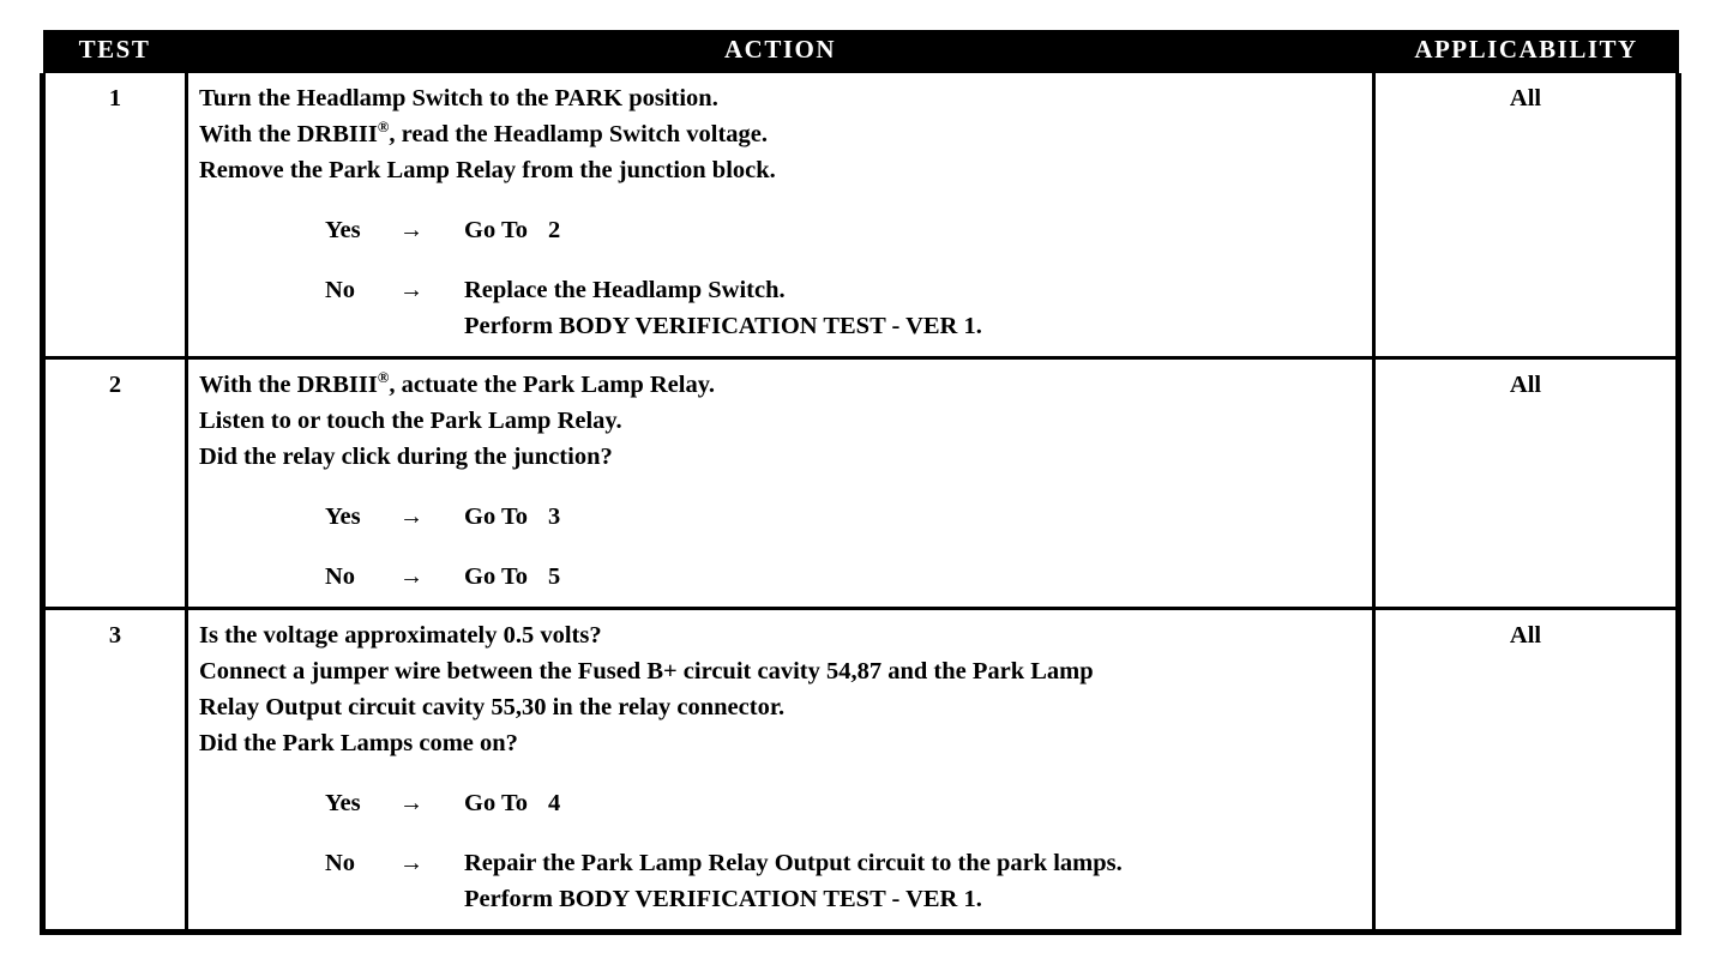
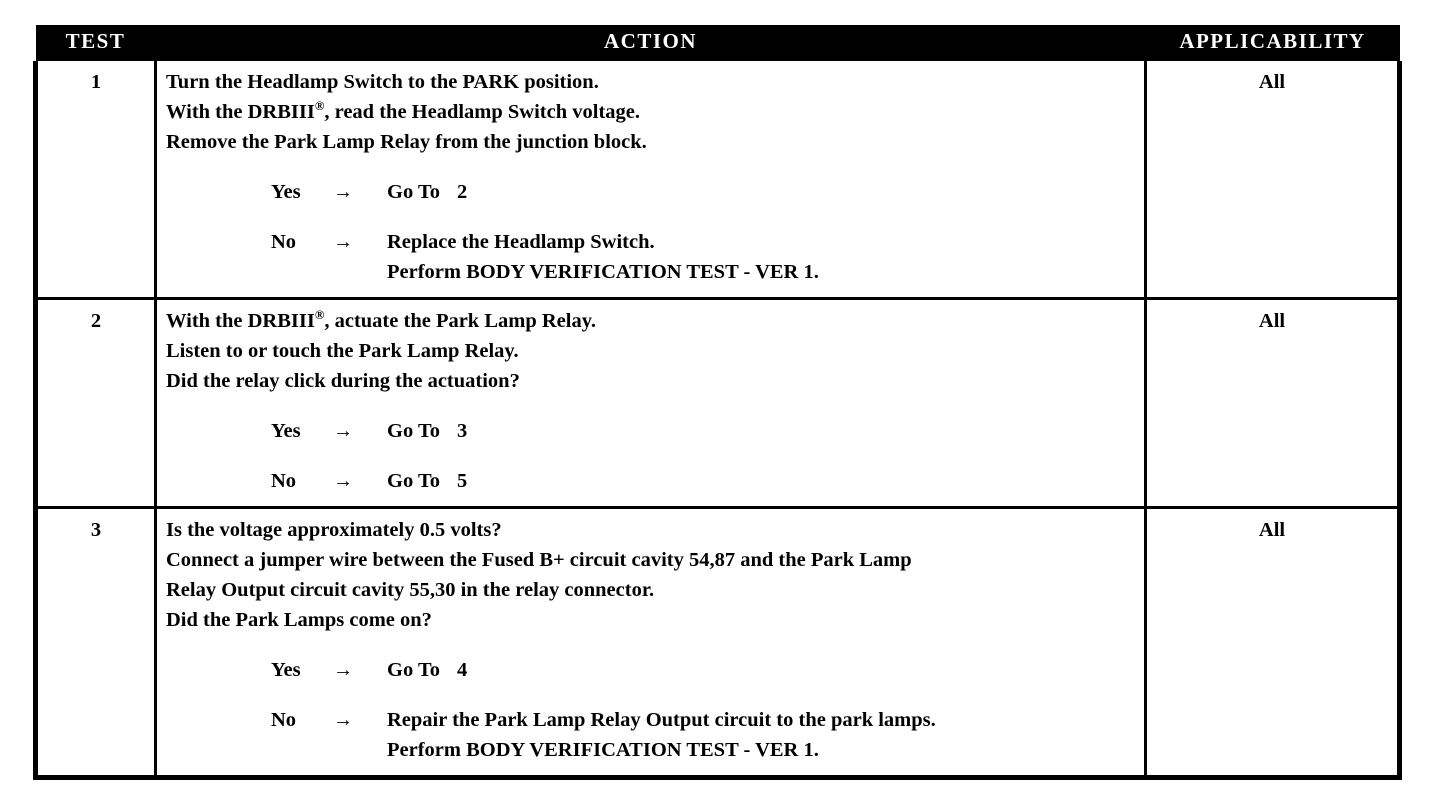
  TEST	ACTION	APPLICABILITY
  1	Turn the Headlamp Switch to the PARK position.With the DRBIII®, read the Headlamp Switch voltage.Remove the Park Lamp Relay from the junction block.Yes → Go To 2No → Replace the Headlamp Switch.Perform BODY VERIFICATION TEST - VER 1.	All
- 2	With the DRBIII®, actuate the Park Lamp Relay.Listen to or touch the Park Lamp Relay.Did the relay click during the junction?Yes → Go To 3No → Go To 5	All
+ 2	With the DRBIII®, actuate the Park Lamp Relay.Listen to or touch the Park Lamp Relay.Did the relay click during the actuation?Yes → Go To 3No → Go To 5	All
  3	Is the voltage approximately 0.5 volts?Connect a jumper wire between the Fused B+ circuit cavity 54,87 and the Park LampRelay Output circuit cavity 55,30 in the relay connector.Did the Park Lamps come on?Yes → Go To 4No → Repair the Park Lamp Relay Output circuit to the park lamps.Perform BODY VERIFICATION TEST - VER 1.	All
